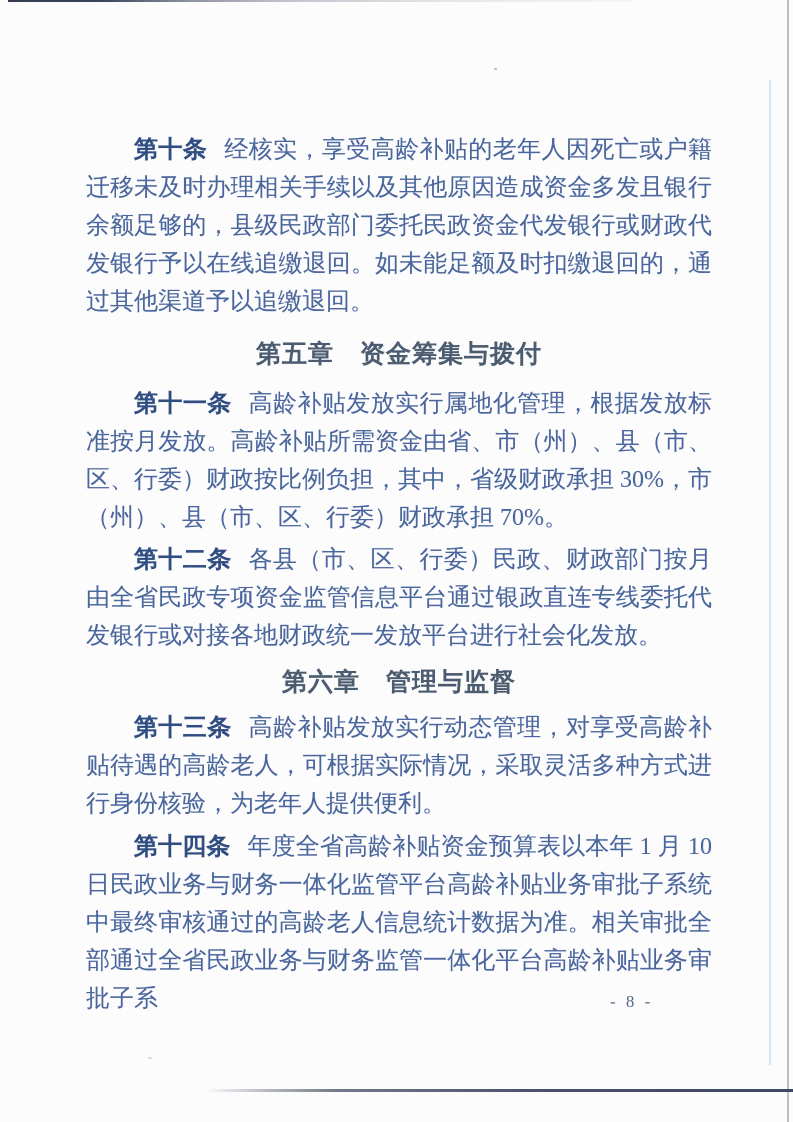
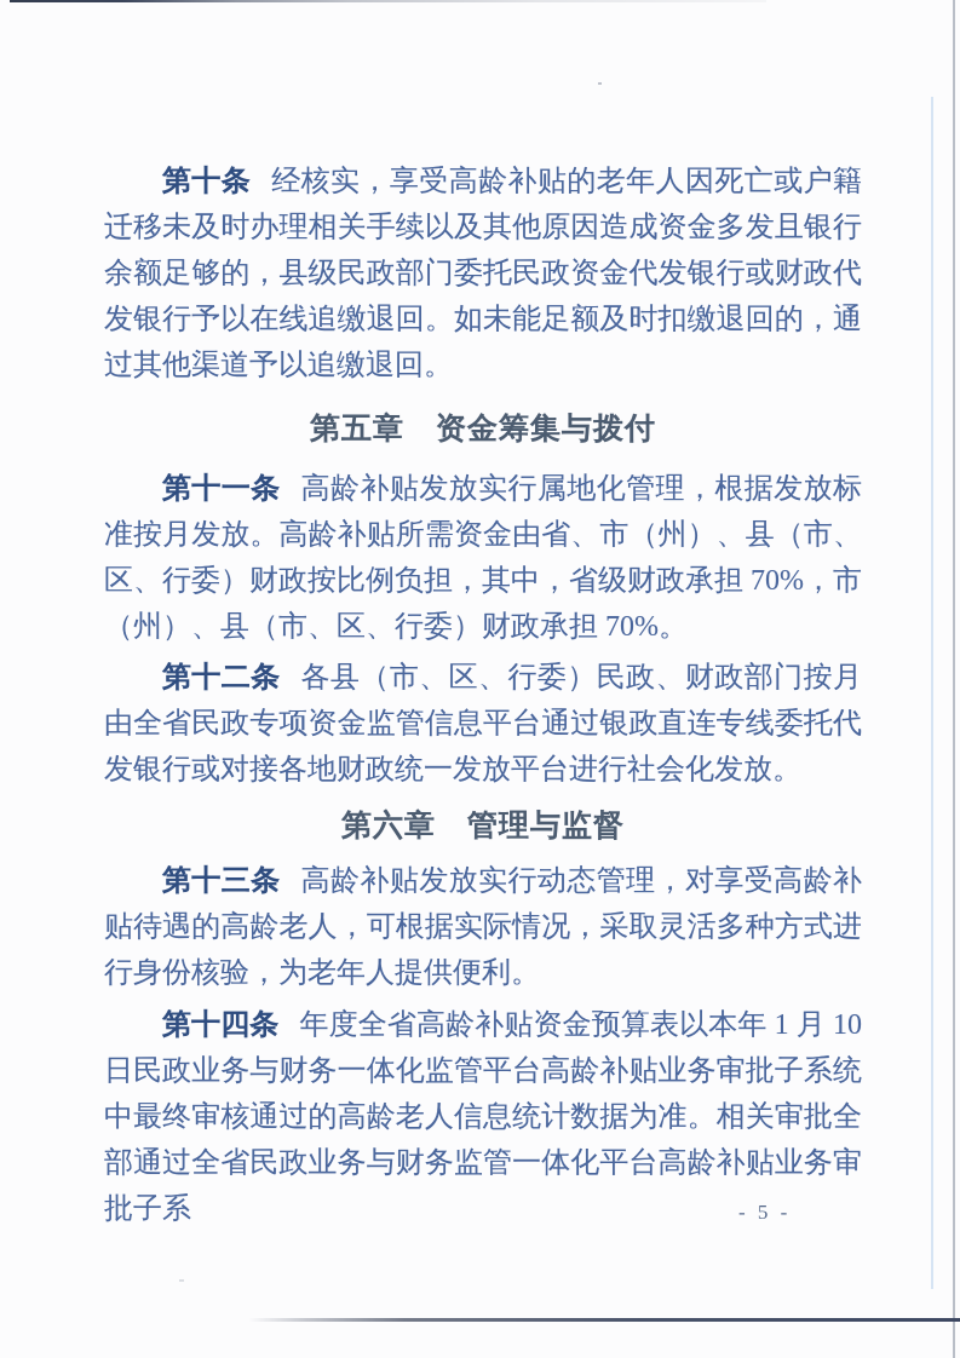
  第十条 经核实，享受高龄补贴的老年人因死亡或户籍迁移未及时办理相关手续以及其他原因造成资金多发且银行余额足够的，县级民政部门委托民政资金代发银行或财政代发银行予以在线追缴退回。如未能足额及时扣缴退回的，通过其他渠道予以追缴退回。
  第五章 资金筹集与拨付
- 第十一条 高龄补贴发放实行属地化管理，根据发放标准按月发放。高龄补贴所需资金由省、市（州）、县（市、区、行委）财政按比例负担，其中，省级财政承担 30%，市（州）、县（市、区、行委）财政承担 70%。
+ 第十一条 高龄补贴发放实行属地化管理，根据发放标准按月发放。高龄补贴所需资金由省、市（州）、县（市、区、行委）财政按比例负担，其中，省级财政承担 70%，市（州）、县（市、区、行委）财政承担 70%。
  第十二条 各县（市、区、行委）民政、财政部门按月由全省民政专项资金监管信息平台通过银政直连专线委托代发银行或对接各地财政统一发放平台进行社会化发放。
  第六章 管理与监督
  第十三条 高龄补贴发放实行动态管理，对享受高龄补贴待遇的高龄老人，可根据实际情况，采取灵活多种方式进行身份核验，为老年人提供便利。
  第十四条 年度全省高龄补贴资金预算表以本年 1 月 10 日民政业务与财务一体化监管平台高龄补贴业务审批子系统中最终审核通过的高龄老人信息统计数据为准。相关审批全部通过全省民政业务与财务监管一体化平台高龄补贴业务审批子系
- - 8 -
+ - 5 -
